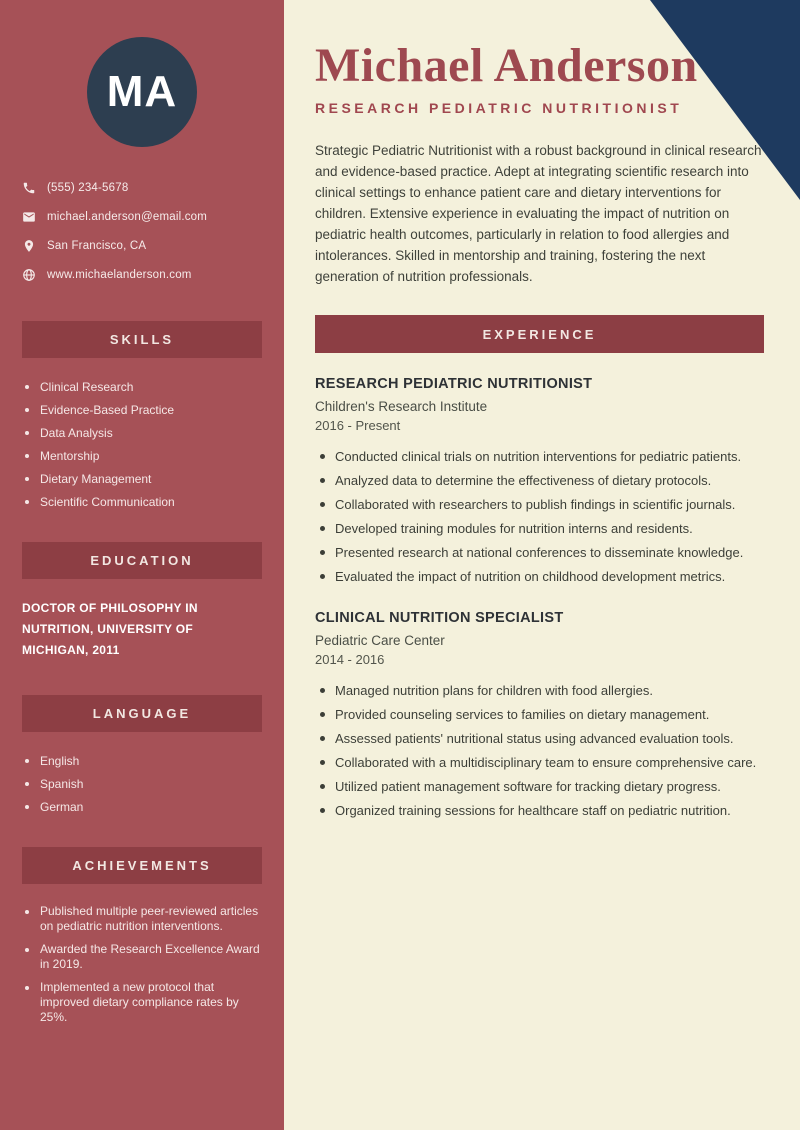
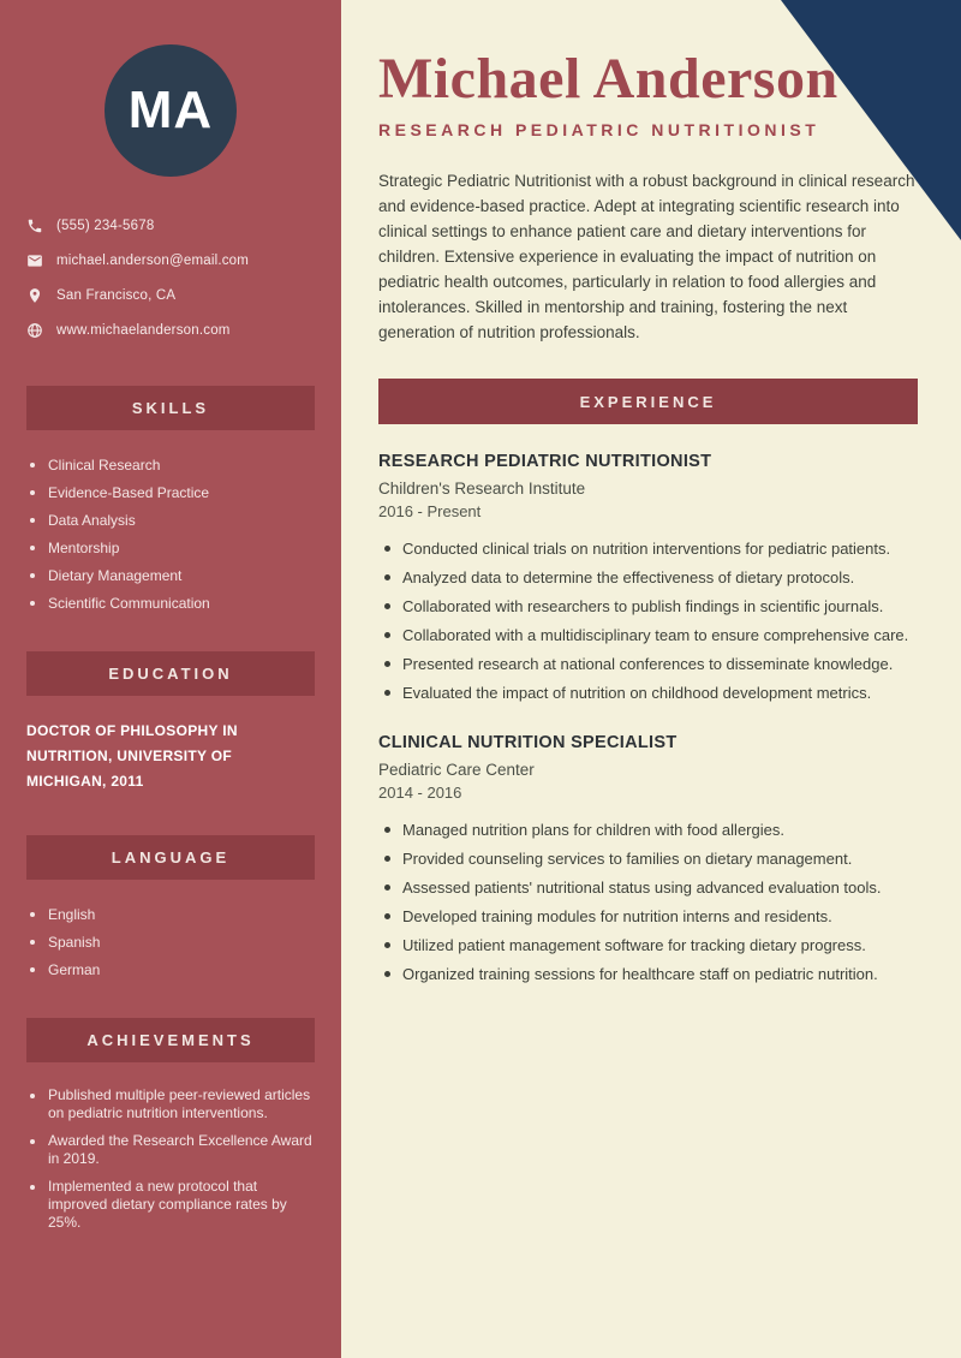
  MA
  (555) 234-5678
  michael.anderson@email.com
  San Francisco, CA
  www.michaelanderson.com
  SKILLS
  Clinical Research
  Evidence-Based Practice
  Data Analysis
  Mentorship
  Dietary Management
  Scientific Communication
  EDUCATION
  DOCTOR OF PHILOSOPHY IN NUTRITION, UNIVERSITY OF MICHIGAN, 2011
  LANGUAGE
  English
  Spanish
  German
  ACHIEVEMENTS
  Published multiple peer-reviewed articles on pediatric nutrition interventions.
  Awarded the Research Excellence Award in 2019.
  Implemented a new protocol that improved dietary compliance rates by 25%.
  Michael Anderson
  RESEARCH PEDIATRIC NUTRITIONIST
  Strategic Pediatric Nutritionist with a robust background in clinical research and evidence-based practice. Adept at integrating scientific research into clinical settings to enhance patient care and dietary interventions for children. Extensive experience in evaluating the impact of nutrition on pediatric health outcomes, particularly in relation to food allergies and intolerances. Skilled in mentorship and training, fostering the next generation of nutrition professionals.
  EXPERIENCE
  RESEARCH PEDIATRIC NUTRITIONIST
  Children's Research Institute
  2016 - Present
  Conducted clinical trials on nutrition interventions for pediatric patients.
  Analyzed data to determine the effectiveness of dietary protocols.
  Collaborated with researchers to publish findings in scientific journals.
- Developed training modules for nutrition interns and residents.
+ Collaborated with a multidisciplinary team to ensure comprehensive care.
  Presented research at national conferences to disseminate knowledge.
  Evaluated the impact of nutrition on childhood development metrics.
  CLINICAL NUTRITION SPECIALIST
  Pediatric Care Center
  2014 - 2016
  Managed nutrition plans for children with food allergies.
  Provided counseling services to families on dietary management.
  Assessed patients' nutritional status using advanced evaluation tools.
- Collaborated with a multidisciplinary team to ensure comprehensive care.
+ Developed training modules for nutrition interns and residents.
  Utilized patient management software for tracking dietary progress.
  Organized training sessions for healthcare staff on pediatric nutrition.
